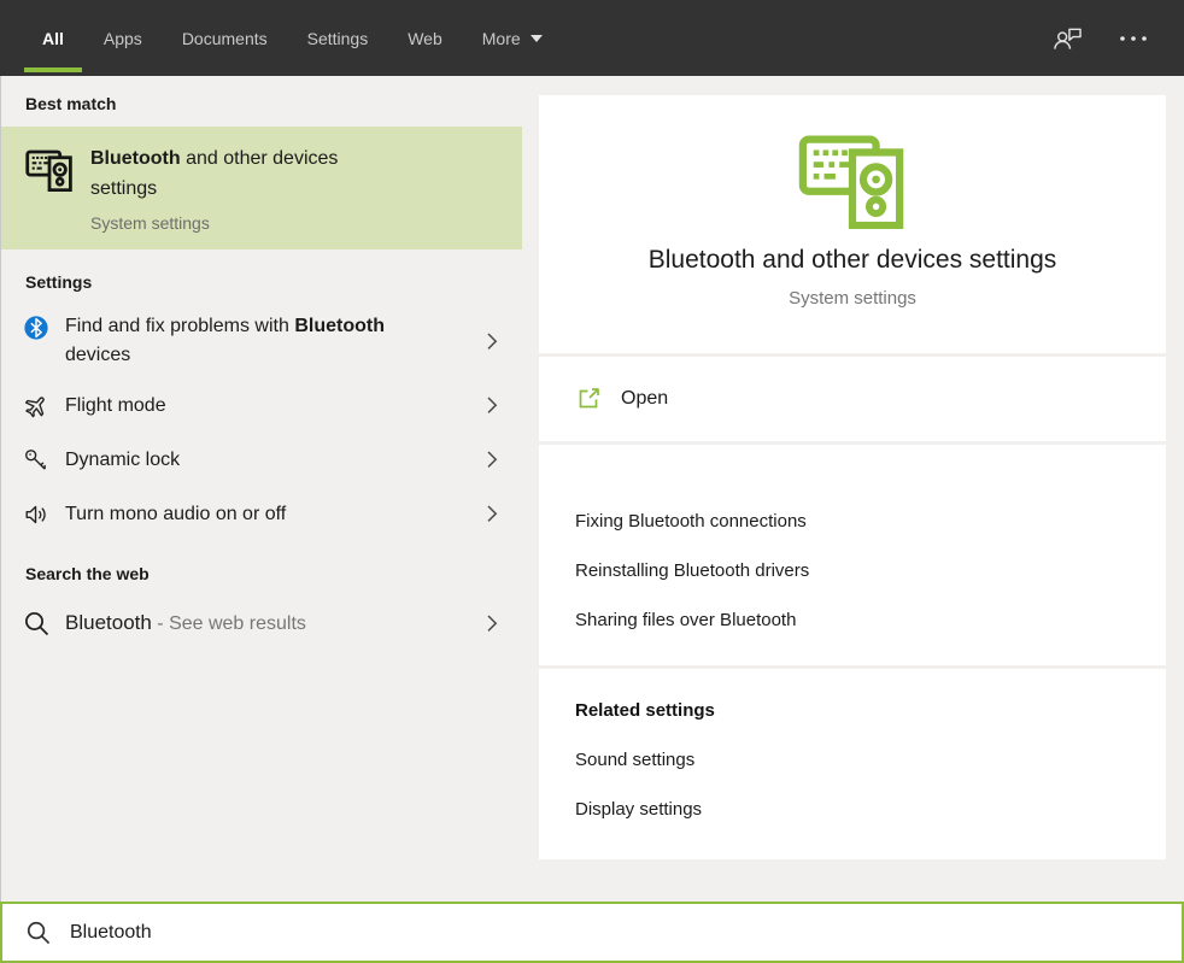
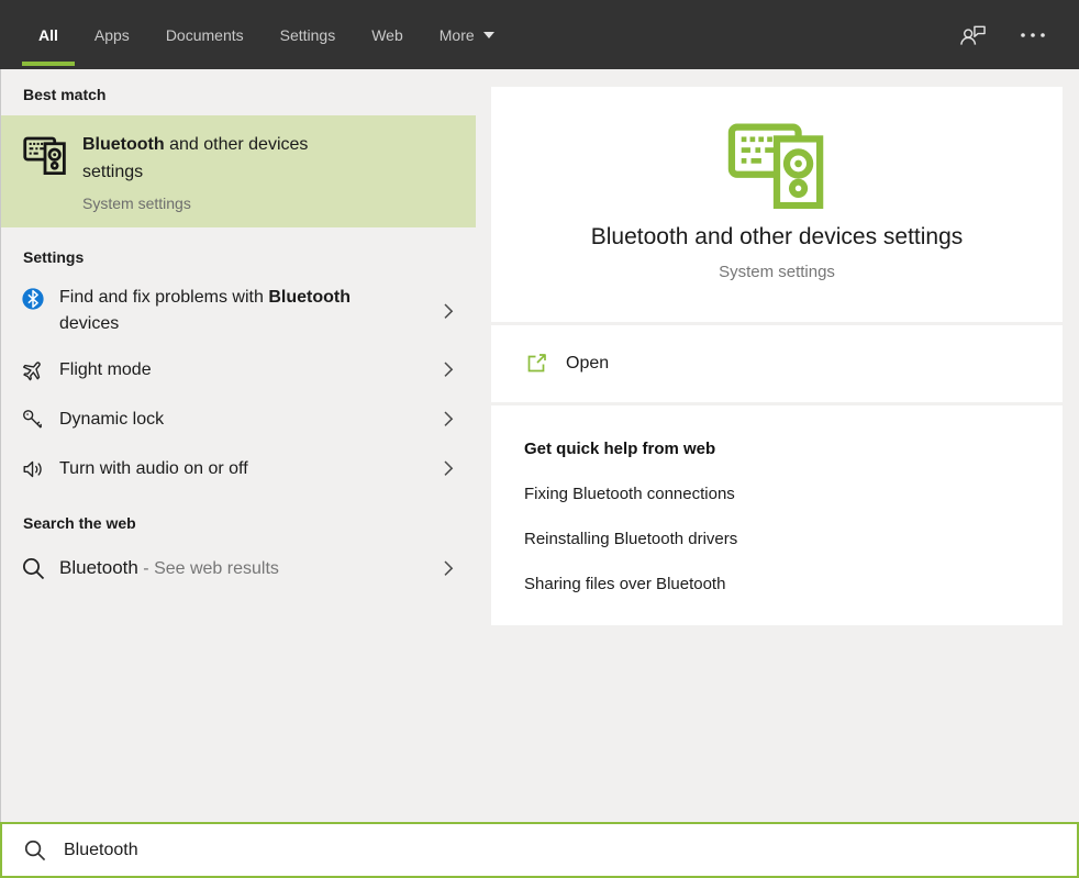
  All
  Apps
  Documents
  Settings
  Web
  More
  Best match
  Bluetooth and other devices settings
  System settings
  Settings
  Find and fix problems with Bluetooth devices
  Flight mode
  Dynamic lock
- Turn mono audio on or off
+ Turn with audio on or off
  Search the web
  Bluetooth - See web results
  Bluetooth and other devices settings
  System settings
  Open
+ Get quick help from web
  Fixing Bluetooth connections
  Reinstalling Bluetooth drivers
  Sharing files over Bluetooth
- Related settings
- Sound settings
- Display settings
  Bluetooth
